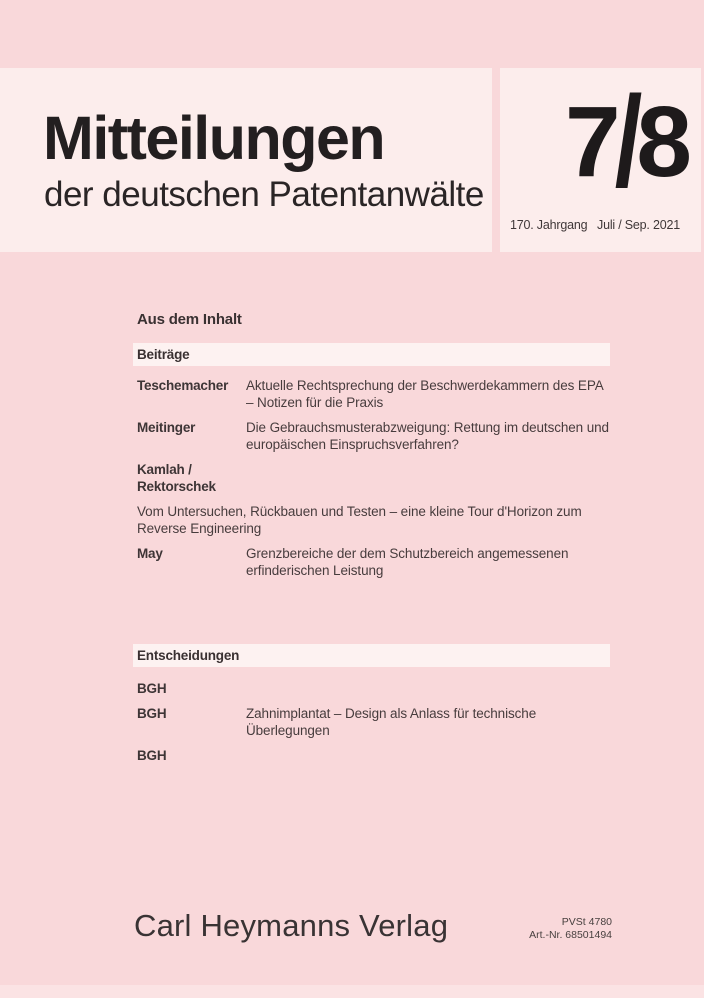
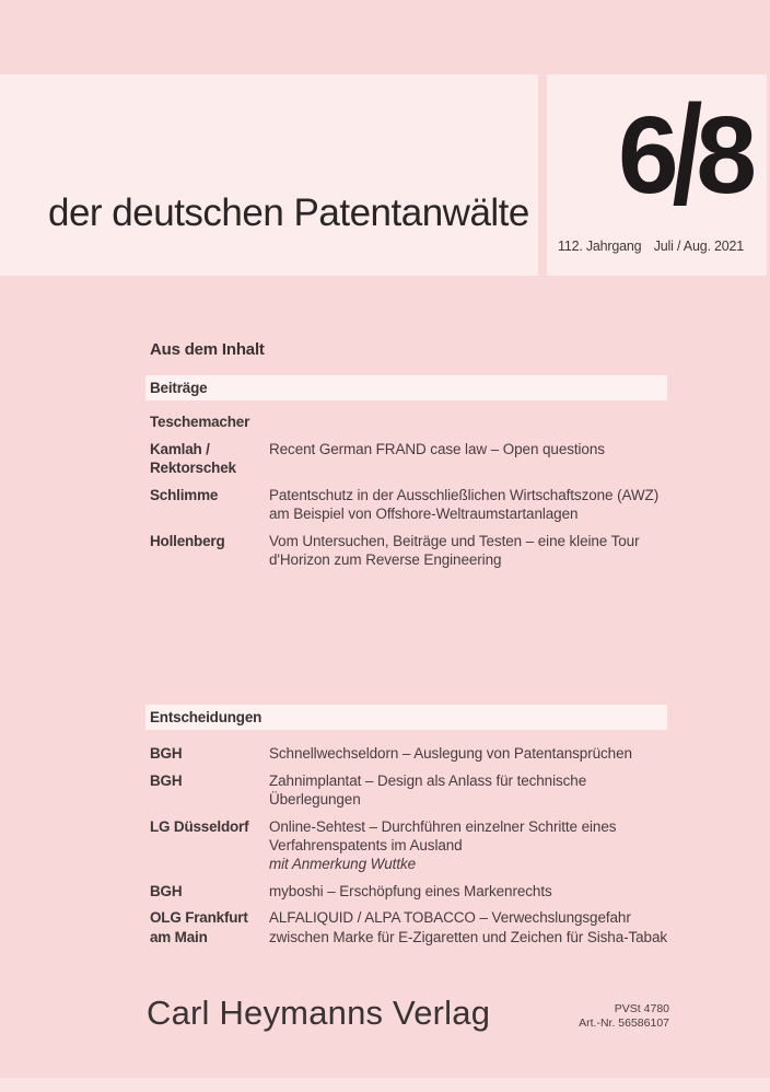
- Mitteilungen
  der deutschen Patentanwälte
- 7/8
+ 6/8
- 170. Jahrgang
+ 112. Jahrgang
- Juli / Sep. 2021
+ Juli / Aug. 2021
  Aus dem Inhalt
  Beiträge
  Teschemacher
- Aktuelle Rechtsprechung der Beschwerdekammern des EPA – Notizen für die Praxis
- Meitinger
- Die Gebrauchsmusterabzweigung: Rettung im deutschen und europäischen Einspruchsverfahren?
  Kamlah / Rektorschek
+ Recent German FRAND case law – Open questions
+ Schlimme
+ Patentschutz in der Ausschließlichen Wirtschaftszone (AWZ) am Beispiel von Offshore-Weltraumstartanlagen
+ Hollenberg
- Vom Untersuchen, Rückbauen und Testen – eine kleine Tour d'Horizon zum Reverse Engineering
+ Vom Untersuchen, Beiträge und Testen – eine kleine Tour d'Horizon zum Reverse Engineering
- May
- Grenzbereiche der dem Schutzbereich angemessenen erfinderischen Leistung
  Entscheidungen
  BGH
+ Schnellwechseldorn – Auslegung von Patentansprüchen
  BGH
  Zahnimplantat – Design als Anlass für technische Überlegungen
+ LG Düsseldorf
+ Online-Sehtest – Durchführen einzelner Schritte eines Verfahrenspatents im Ausland
+ mit Anmerkung Wuttke
  BGH
+ myboshi – Erschöpfung eines Markenrechts
+ OLG Frankfurt am Main
+ ALFALIQUID / ALPA TOBACCO – Verwechslungsgefahr zwischen Marke für E-Zigaretten und Zeichen für Sisha-Tabak
  Carl Heymanns Verlag
  PVSt 4780
- Art.-Nr. 68501494
+ Art.-Nr. 56586107
